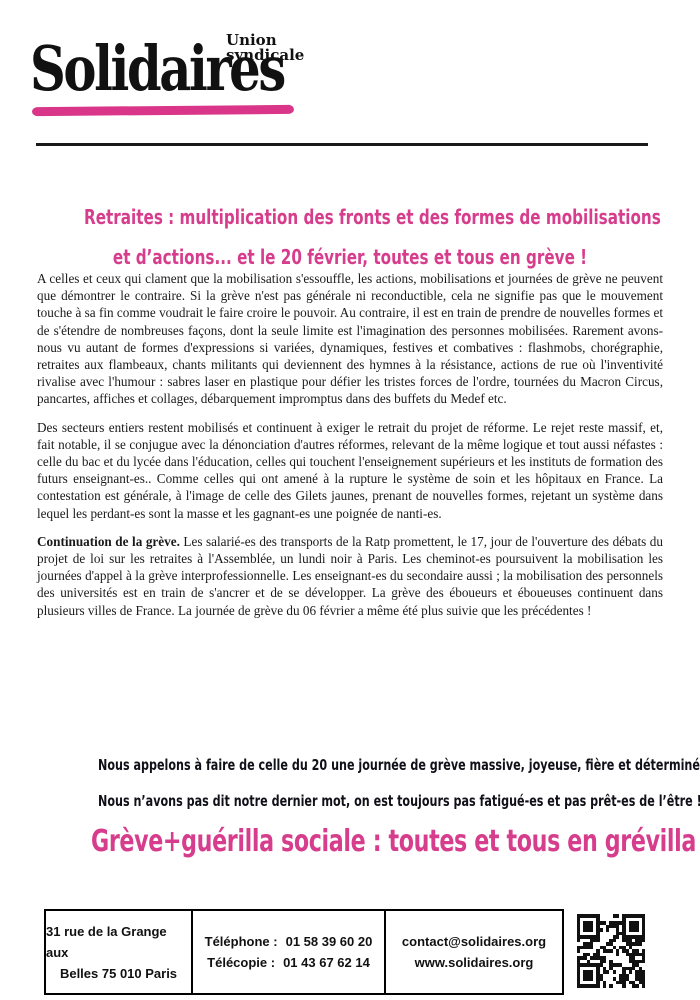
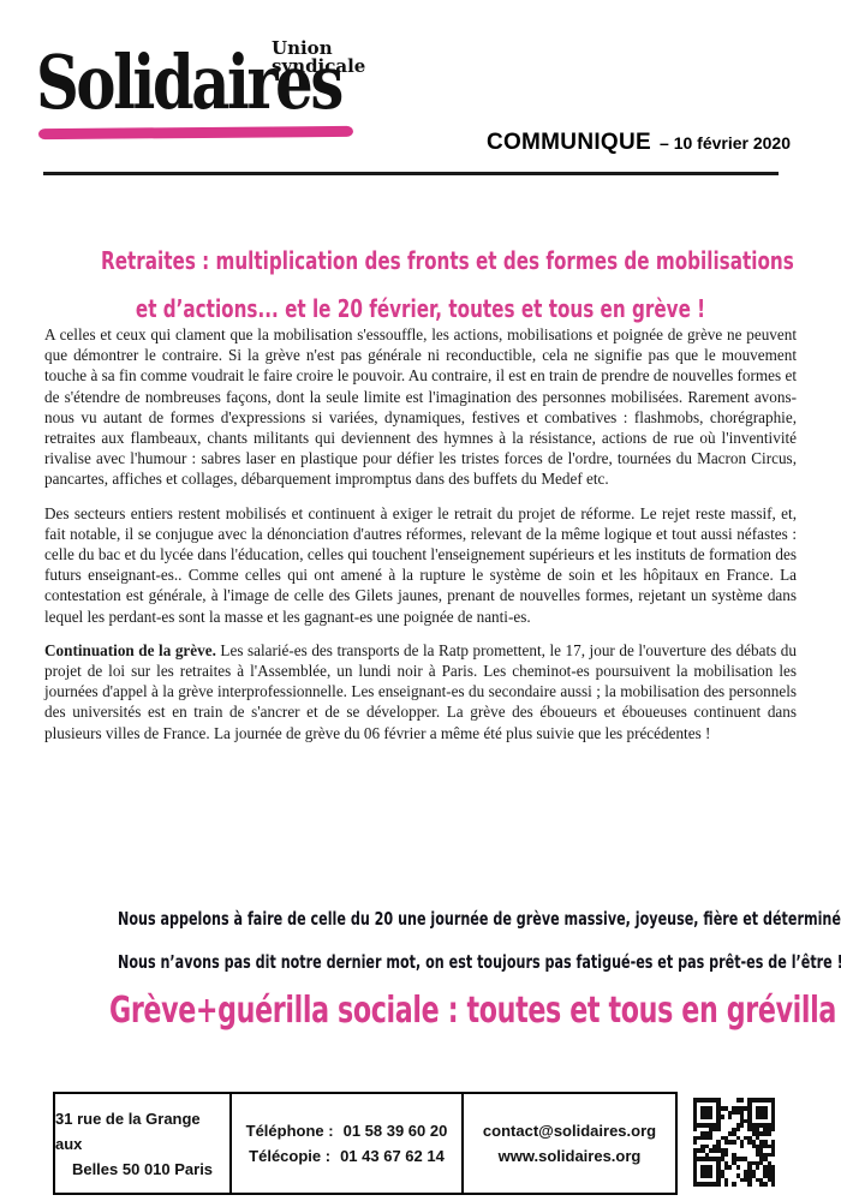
  Union
  syndicale
  Solidaires
+ COMMUNIQUE
+ – 10 février 2020
  Retraites : multiplication des fronts et des formes de mobilisations
  et d’actions... et le 20 février, toutes et tous en grève !
- A celles et ceux qui clament que la mobilisation s'essouffle, les actions, mobilisations et journées de grève ne peuvent que démontrer le contraire. Si la grève n'est pas générale ni reconductible, cela ne signifie pas que le mouvement touche à sa fin comme voudrait le faire croire le pouvoir. Au contraire, il est en train de prendre de nouvelles formes et de s'étendre de nombreuses façons, dont la seule limite est l'imagination des personnes mobilisées. Rarement avons-nous vu autant de formes d'expressions si variées, dynamiques, festives et combatives : flashmobs, chorégraphie, retraites aux flambeaux, chants militants qui deviennent des hymnes à la résistance, actions de rue où l'inventivité rivalise avec l'humour : sabres laser en plastique pour défier les tristes forces de l'ordre, tournées du Macron Circus, pancartes, affiches et collages, débarquement impromptus dans des buffets du Medef etc.
+ A celles et ceux qui clament que la mobilisation s'essouffle, les actions, mobilisations et poignée de grève ne peuvent que démontrer le contraire. Si la grève n'est pas générale ni reconductible, cela ne signifie pas que le mouvement touche à sa fin comme voudrait le faire croire le pouvoir. Au contraire, il est en train de prendre de nouvelles formes et de s'étendre de nombreuses façons, dont la seule limite est l'imagination des personnes mobilisées. Rarement avons-nous vu autant de formes d'expressions si variées, dynamiques, festives et combatives : flashmobs, chorégraphie, retraites aux flambeaux, chants militants qui deviennent des hymnes à la résistance, actions de rue où l'inventivité rivalise avec l'humour : sabres laser en plastique pour défier les tristes forces de l'ordre, tournées du Macron Circus, pancartes, affiches et collages, débarquement impromptus dans des buffets du Medef etc.
  Des secteurs entiers restent mobilisés et continuent à exiger le retrait du projet de réforme. Le rejet reste massif, et, fait notable, il se conjugue avec la dénonciation d'autres réformes, relevant de la même logique et tout aussi néfastes : celle du bac et du lycée dans l'éducation, celles qui touchent l'enseignement supérieurs et les instituts de formation des futurs enseignant-es.. Comme celles qui ont amené à la rupture le système de soin et les hôpitaux en France. La contestation est générale, à l'image de celle des Gilets jaunes, prenant de nouvelles formes, rejetant un système dans lequel les perdant-es sont la masse et les gagnant-es une poignée de nanti-es.
  Continuation de la grève. Les salarié-es des transports de la Ratp promettent, le 17, jour de l'ouverture des débats du projet de loi sur les retraites à l'Assemblée, un lundi noir à Paris. Les cheminot-es poursuivent la mobilisation les journées d'appel à la grève interprofessionnelle. Les enseignant-es du secondaire aussi ; la mobilisation des personnels des universités est en train de s'ancrer et de se développer. La grève des éboueurs et éboueuses continuent dans plusieurs villes de France. La journée de grève du 06 février a même été plus suivie que les précédentes !
  Nous appelons à faire de celle du 20 une journée de grève massive, joyeuse, fière et déterminé
  Nous n’avons pas dit notre dernier mot, on est toujours pas fatigué-es et pas prêt-es de l’être !
  Grève+guérilla sociale : toutes et tous en grévilla
  31 rue de la Grange aux
- Belles 75 010 Paris
+ Belles 50 010 Paris
  Téléphone :
  01 58 39 60 20
  Télécopie :
  01 43 67 62 14
  contact@solidaires.org
  www.solidaires.org
